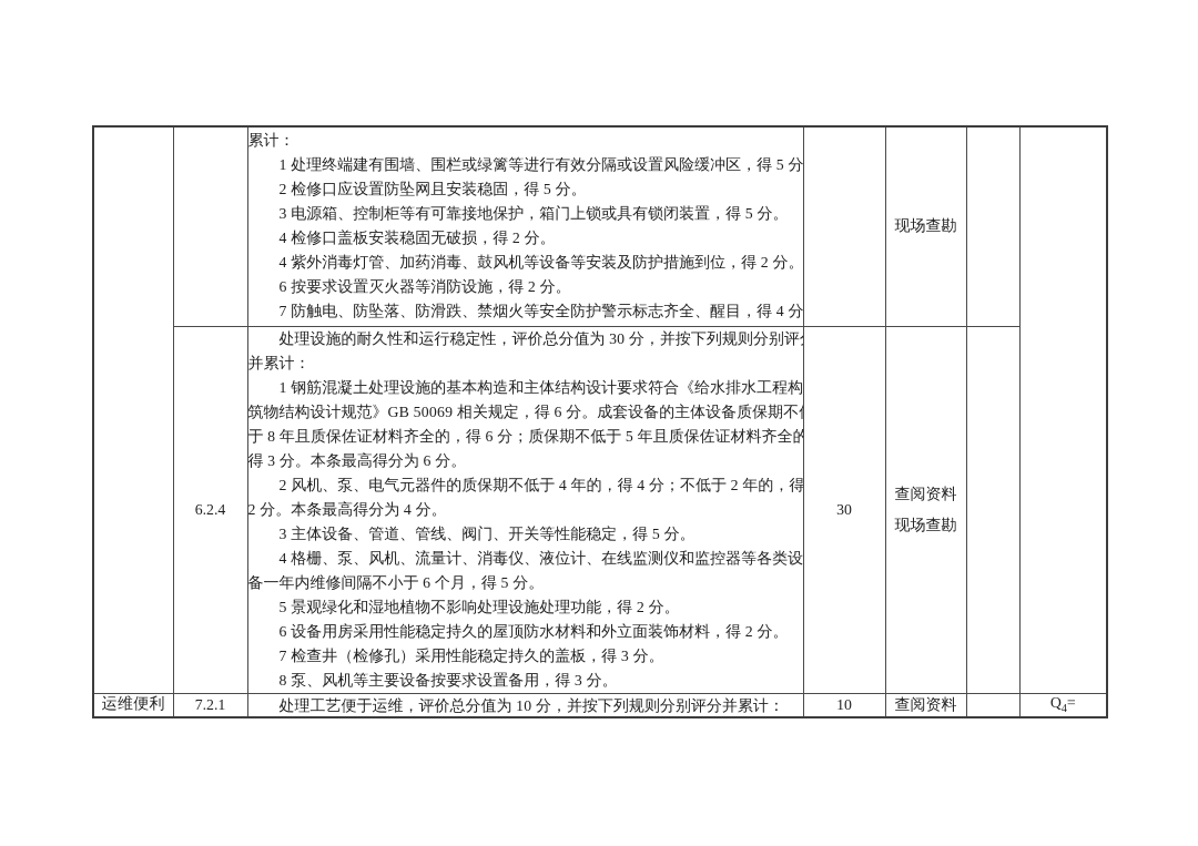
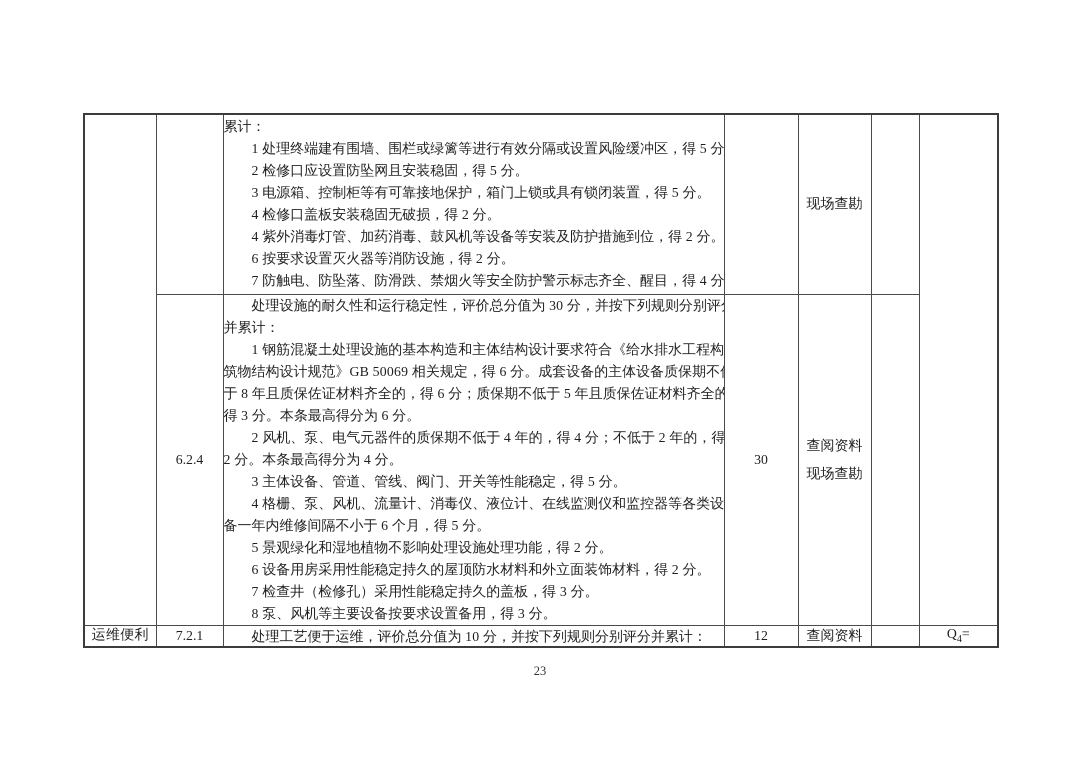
  		累计：1 处理终端建有围墙、围栏或绿篱等进行有效分隔或设置风险缓冲区，得 5 分2 检修口应设置防坠网且安装稳固，得 5 分。3 电源箱、控制柜等有可靠接地保护，箱门上锁或具有锁闭装置，得 5 分。4 检修口盖板安装稳固无破损，得 2 分。4 紫外消毒灯管、加药消毒、鼓风机等设备等安装及防护措施到位，得 2 分。6 按要求设置灭火器等消防设施，得 2 分。7 防触电、防坠落、防滑跌、禁烟火等安全防护警示标志齐全、醒目，得 4 分		现场查勘
  6.2.4	处理设施的耐久性和运行稳定性，评价总分值为 30 分，并按下列规则分别评并累计：1 钢筋混凝土处理设施的基本构造和主体结构设计要求符合《给水排水工程构筑物结构设计规范》GB 50069 相关规定，得 6 分。成套设备的主体设备质保期不于 8 年且质保佐证材料齐全的，得 6 分；质保期不低于 5 年且质保佐证材料齐全的得 3 分。本条最高得分为 6 分。2 风机、泵、电气元器件的质保期不低于 4 年的，得 4 分；不低于 2 年的，得2 分。本条最高得分为 4 分。3 主体设备、管道、管线、阀门、开关等性能稳定，得 5 分。4 格栅、泵、风机、流量计、消毒仪、液位计、在线监测仪和监控器等各类设备一年内维修间隔不小于 6 个月，得 5 分。5 景观绿化和湿地植物不影响处理设施处理功能，得 2 分。6 设备用房采用性能稳定持久的屋顶防水材料和外立面装饰材料，得 2 分。7 检查井（检修孔）采用性能稳定持久的盖板，得 3 分。8 泵、风机等主要设备按要求设置备用，得 3 分。	30	查阅资料现场查勘
- 运维便利	7.2.1	处理工艺便于运维，评价总分值为 10 分，并按下列规则分别评分并累计：	10	查阅资料		Q4=
+ 运维便利	7.2.1	处理工艺便于运维，评价总分值为 10 分，并按下列规则分别评分并累计：	12	查阅资料		Q4=
+ 23
